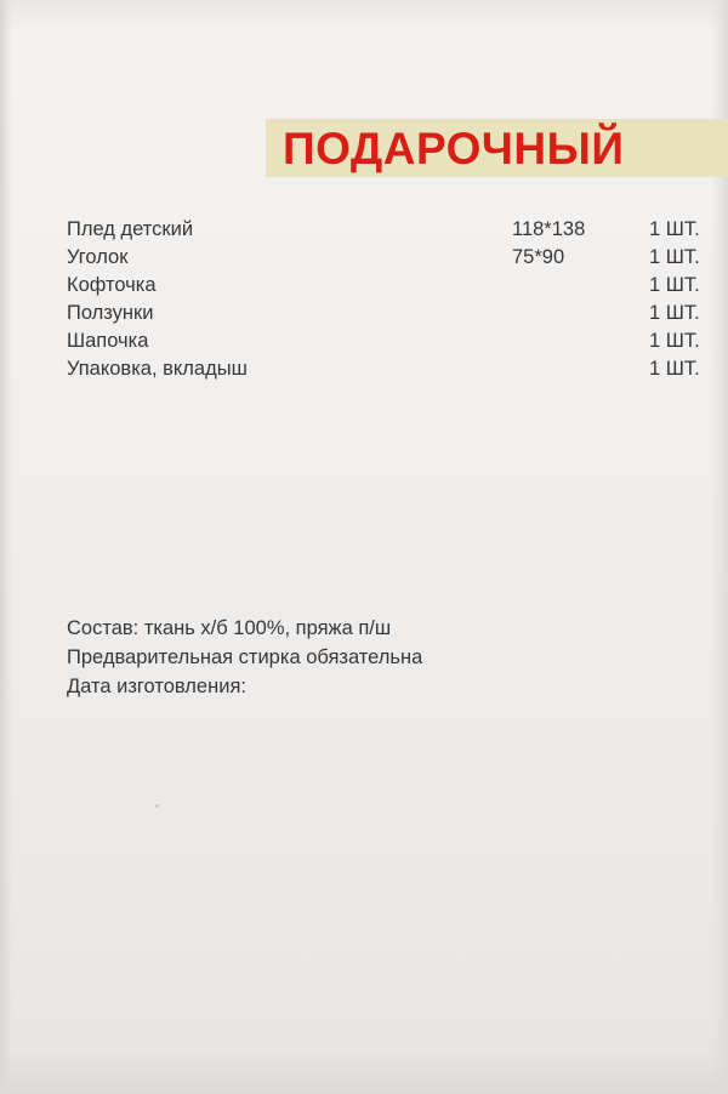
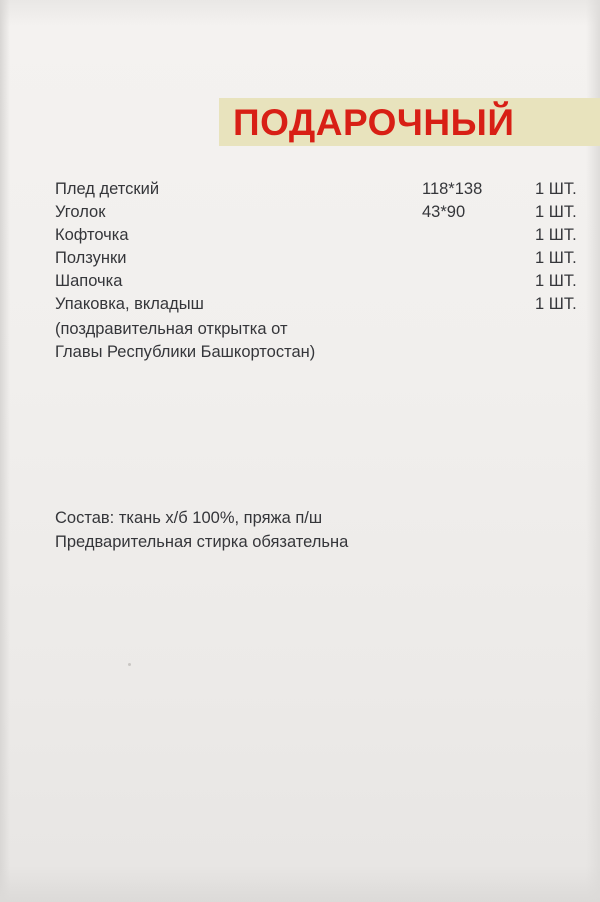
  ПОДАРОЧНЫЙ
  Плед детский
  118*138
  1 ШТ.
  Уголок
- 75*90
+ 43*90
  1 ШТ.
  Кофточка
  1 ШТ.
  Ползунки
  1 ШТ.
  Шапочка
  1 ШТ.
  Упаковка, вкладыш
  1 ШТ.
+ (поздравительная открытка от
+ Главы Республики Башкортостан)
  Состав: ткань х/б 100%, пряжа п/ш
  Предварительная стирка обязательна
- Дата изготовления:
